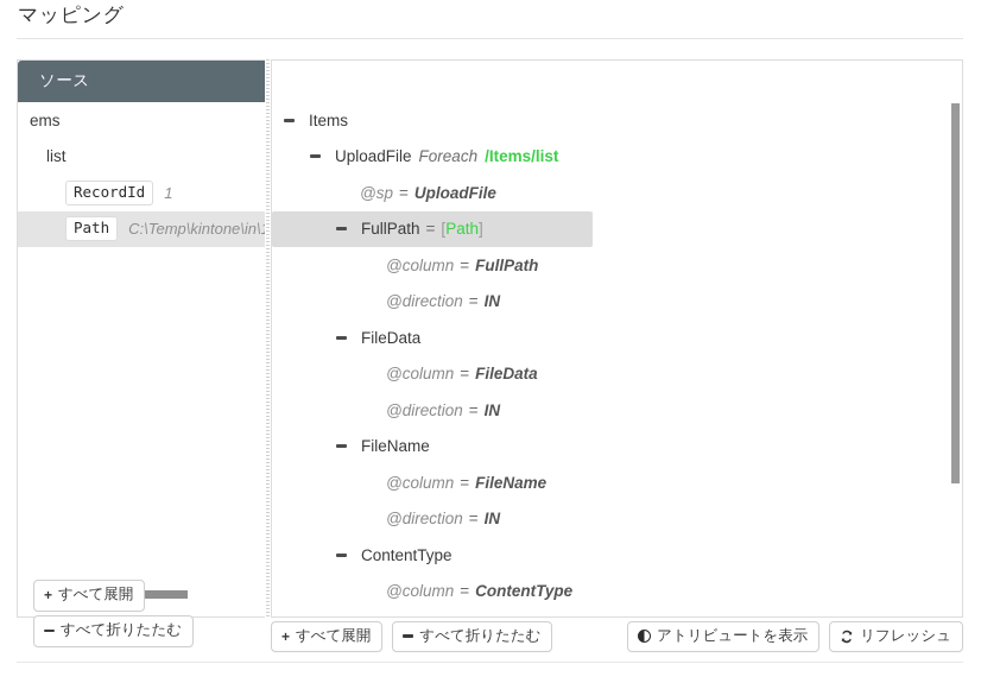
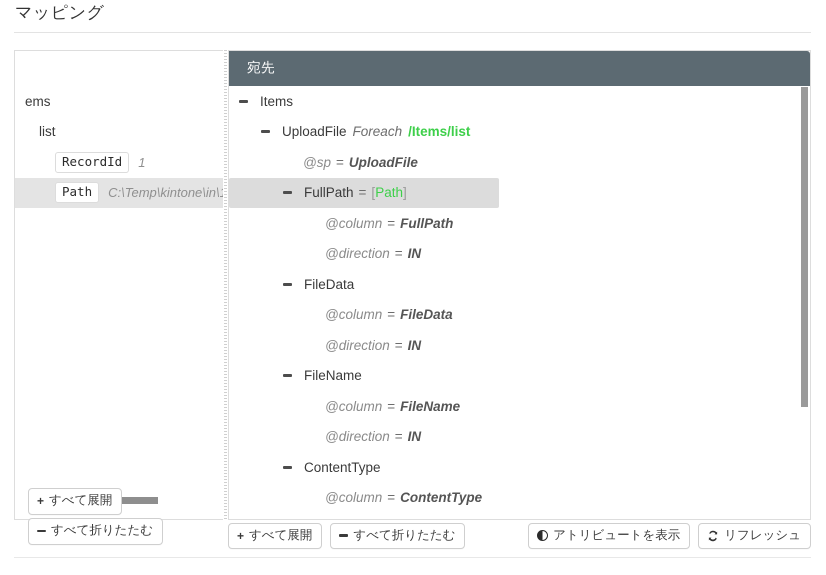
  マッピング
- ソース
  ems
  list
  RecordId
  1
  Path
  C:\Temp\kintone\in\
+ 宛先
  Items
  UploadFile
  Foreach
  /Items/list
  @sp
  =
  UploadFile
  FullPath
  =
  [Path]
  @column
  =
  FullPath
  @direction
  =
  IN
  FileData
  @column
  =
  FileData
  @direction
  =
  IN
  FileName
  @column
  =
  FileName
  @direction
  =
  IN
  ContentType
  @column
  =
  ContentType
  +
  すべて展開
  すべて折りたたむ
  +
  すべて展開
  すべて折りたたむ
  アトリビュートを表示
  リフレッシュ
